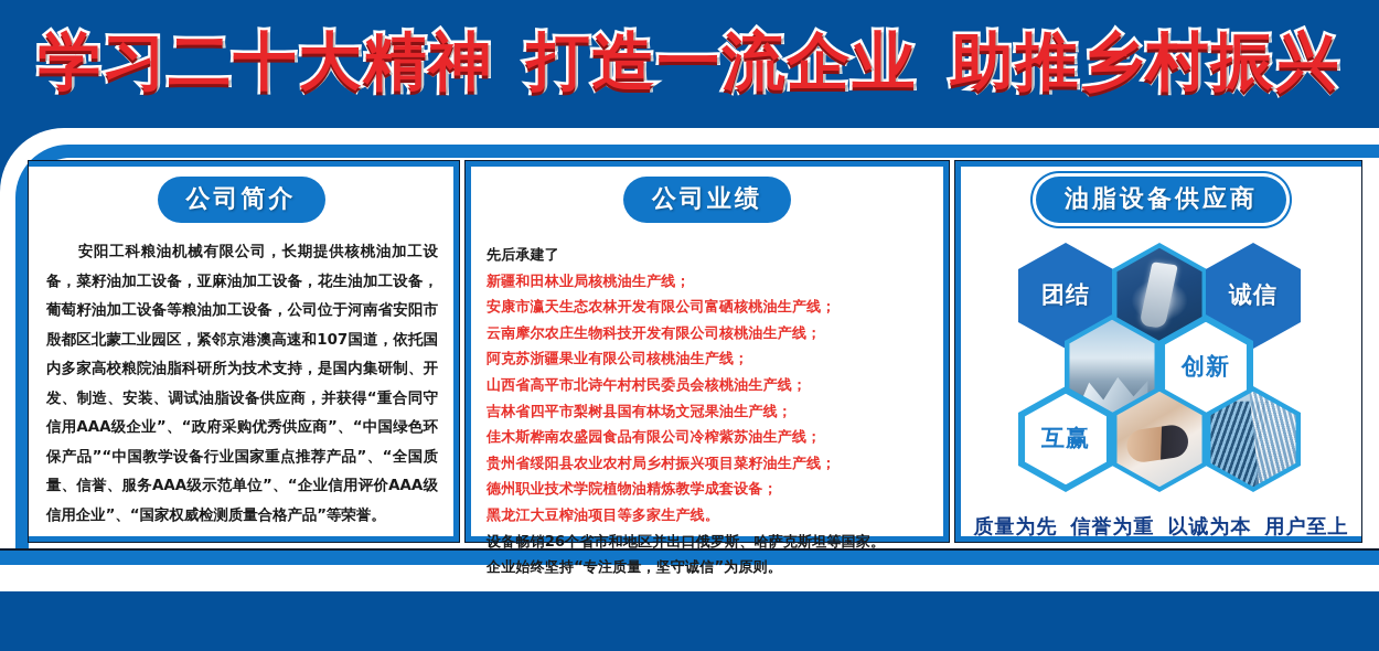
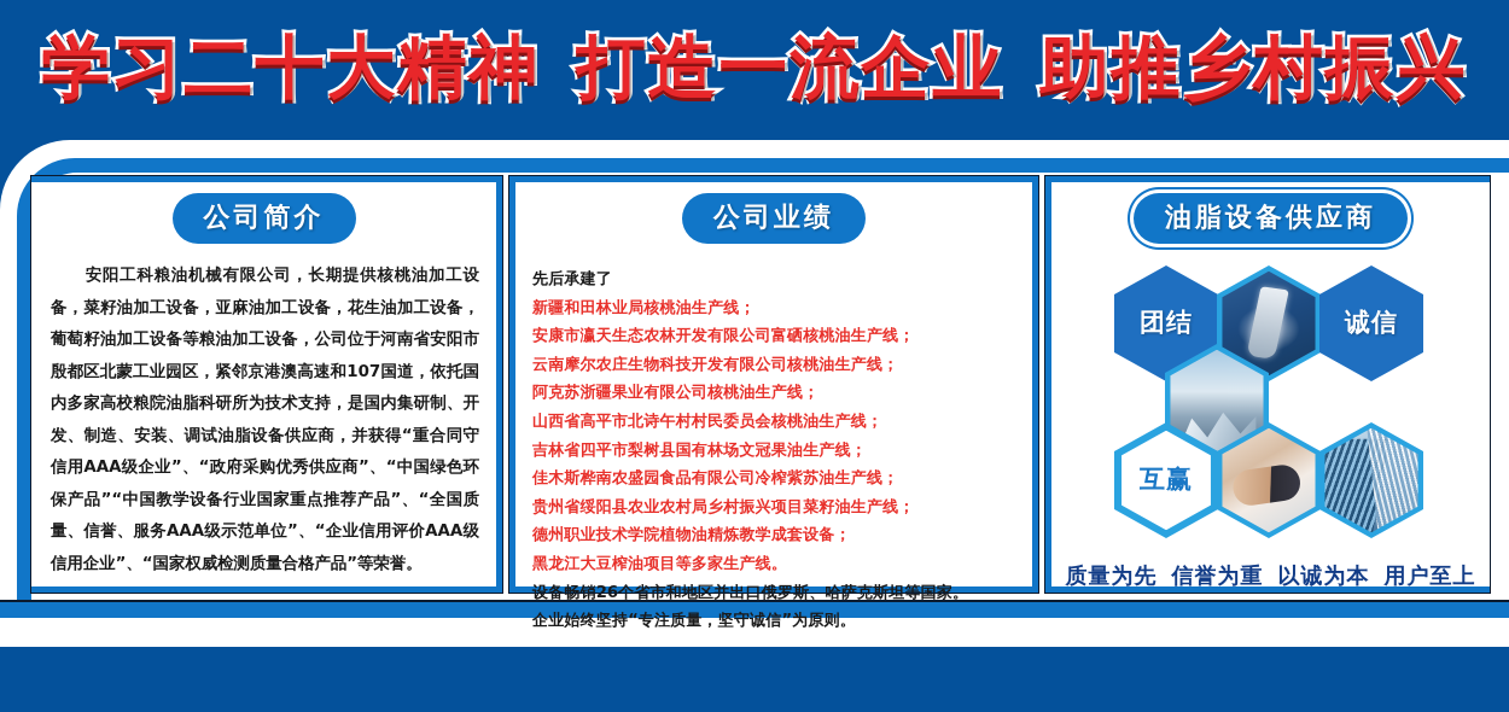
  学习二十大精神 打造一流企业 助推乡村振兴
  公司简介
  安阳工科粮油机械有限公司，长期提供核桃油加工设备，菜籽油加工设备，亚麻油加工设备，花生油加工设备，葡萄籽油加工设备等粮油加工设备，公司位于河南省安阳市殷都区北蒙工业园区，紧邻京港澳高速和107国道，依托国内多家高校粮院油脂科研所为技术支持，是国内集研制、开发、制造、安装、调试油脂设备供应商，并获得“重合同守信用AAA级企业”、“政府采购优秀供应商”、“中国绿色环保产品”“中国教学设备行业国家重点推荐产品”、“全国质量、信誉、服务AAA级示范单位”、“企业信用评价AAA级信用企业”、“国家权威检测质量合格产品”等荣誉。
  公司业绩
  先后承建了
  新疆和田林业局核桃油生产线；
  安康市瀛天生态农林开发有限公司富硒核桃油生产线；
  云南摩尔农庄生物科技开发有限公司核桃油生产线；
  阿克苏浙疆果业有限公司核桃油生产线；
  山西省高平市北诗午村村民委员会核桃油生产线；
  吉林省四平市梨树县国有林场文冠果油生产线；
  佳木斯桦南农盛园食品有限公司冷榨紫苏油生产线；
  贵州省绥阳县农业农村局乡村振兴项目菜籽油生产线；
  德州职业技术学院植物油精炼教学成套设备；
  黑龙江大豆榨油项目等多家生产线。
  设备畅销26个省市和地区并出口俄罗斯、哈萨克斯坦等国家。
  企业始终坚持“专注质量，坚守诚信”为原则。
  油脂设备供应商
  团结
  诚信
- 创新
  互赢
  质量为先 信誉为重 以诚为本 用户至上
